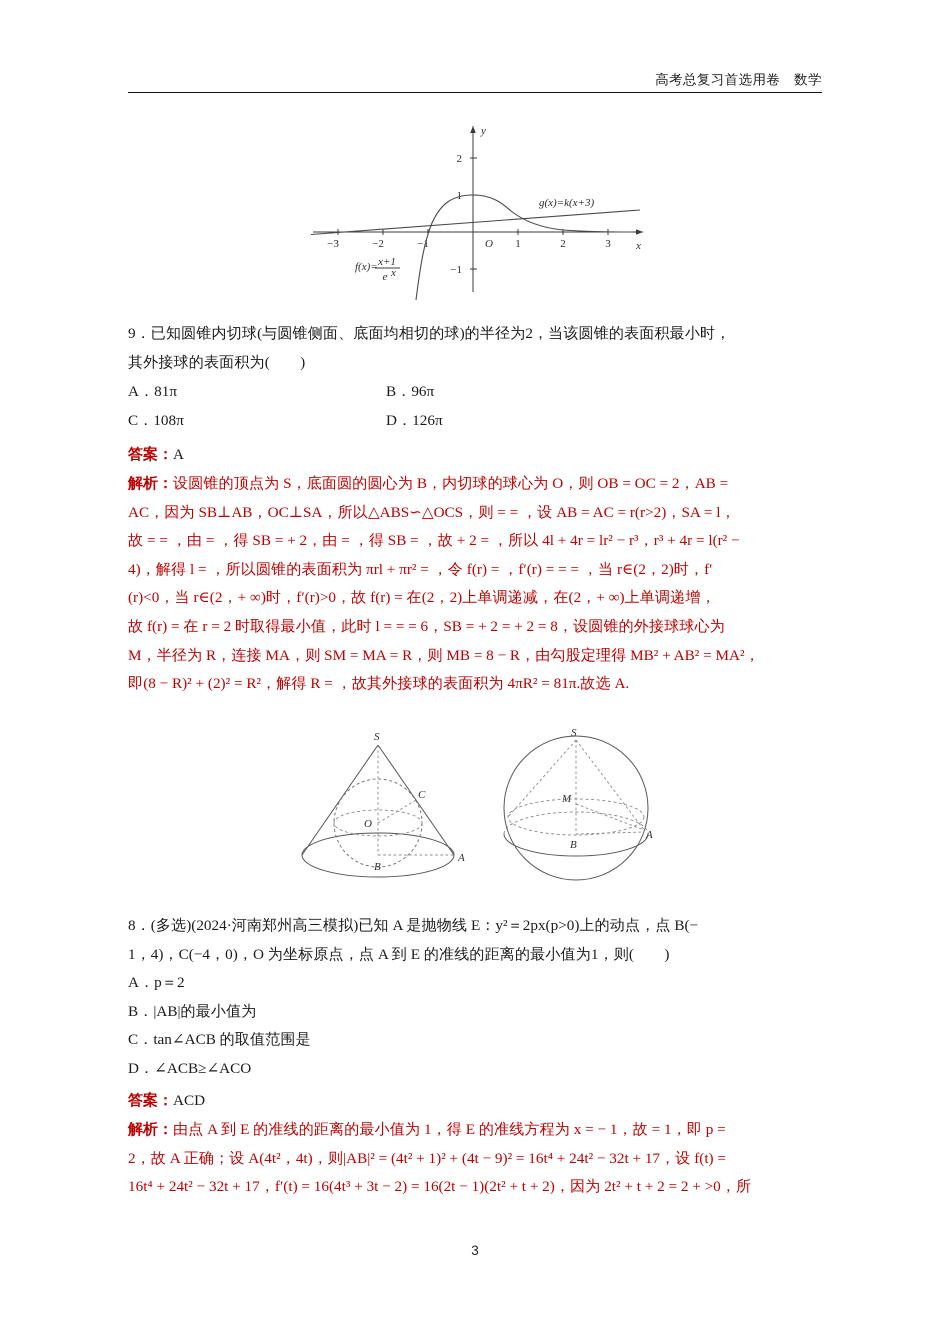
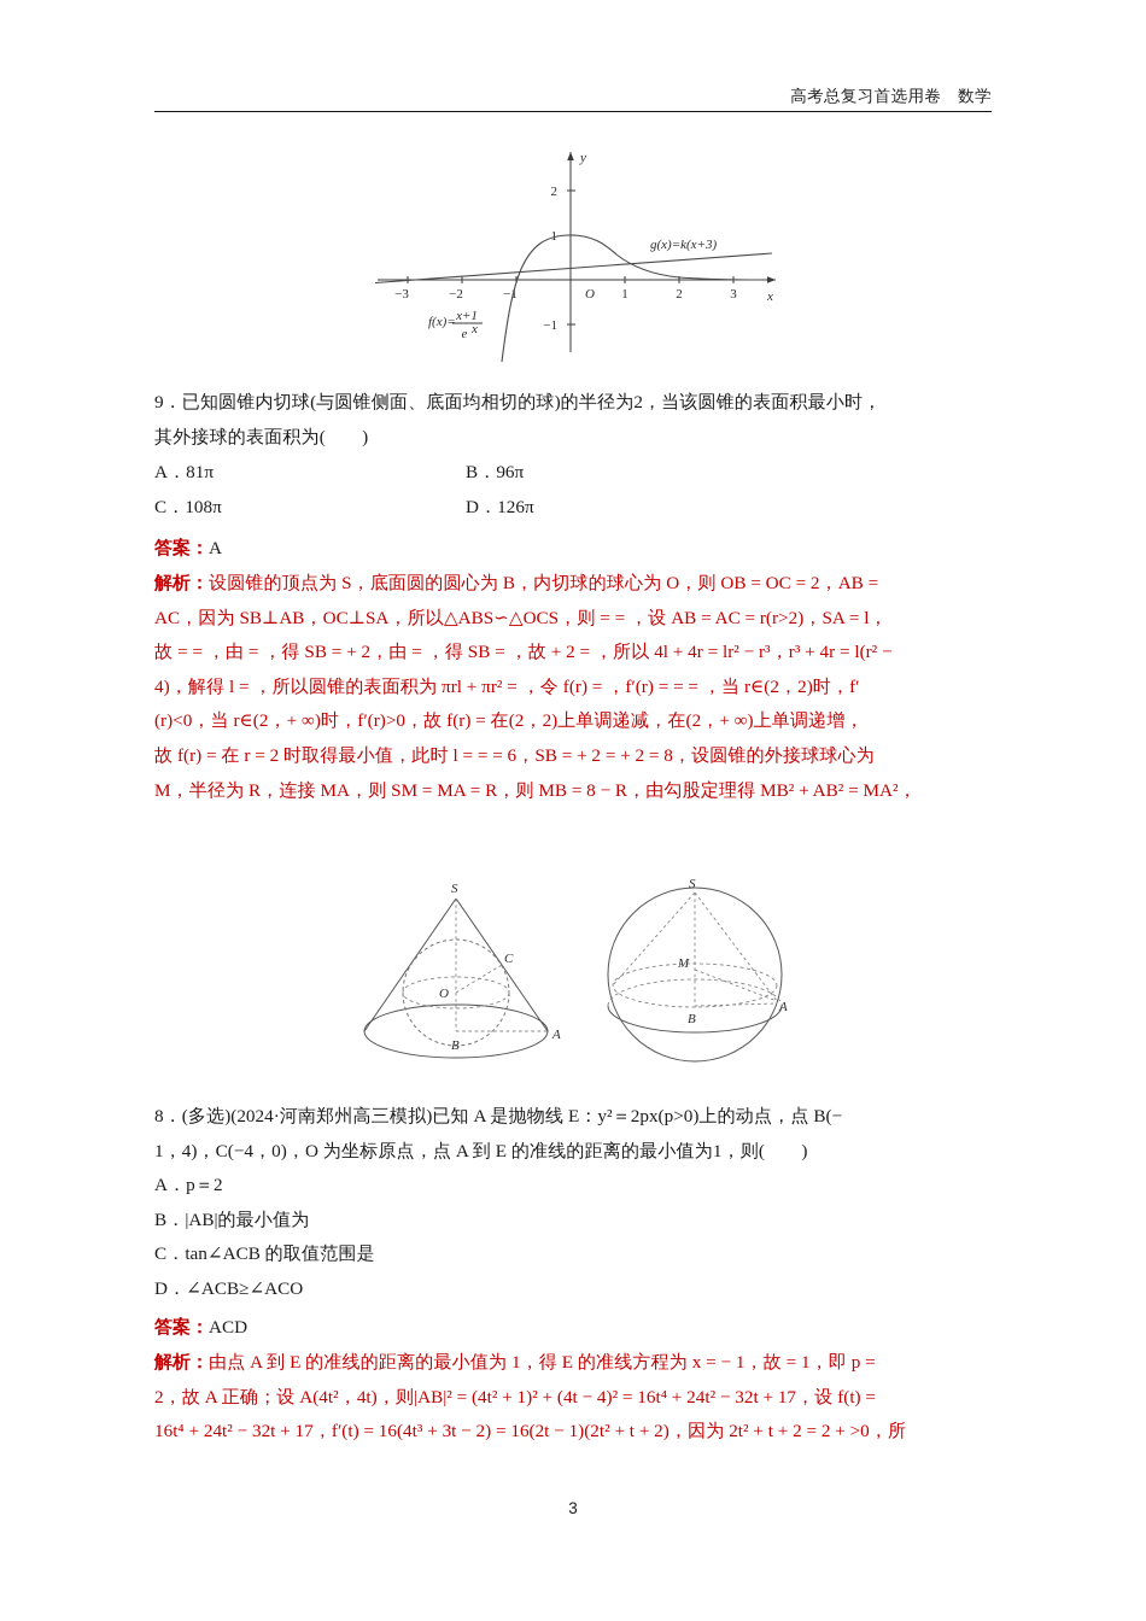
  高考总复习首选用卷 数学
  −3
  −2
  −1
  1
  2
  3
  2
  1
  −1
  O
  x
  y
  g(x)=k(x+3)
  f(x)=
  x+1
  e
  x
  9．已知圆锥内切球(与圆锥侧面、底面均相切的球)的半径为2，当该圆锥的表面积最小时，
  其外接球的表面积为( )
  A．81π
  B．96π
  C．108π
  D．126π
  答案：A
  解析：设圆锥的顶点为 S，底面圆的圆心为 B，内切球的球心为 O，则 OB = OC = 2，AB =
  AC，因为 SB⊥AB，OC⊥SA，所以△ABS∽△OCS，则 = = ，设 AB = AC = r(r>2)，SA = l，
  故 = = ，由 = ，得 SB = + 2，由 = ，得 SB = ，故 + 2 = ，所以 4l + 4r = lr² − r³，r³ + 4r = l(r² −
  4)，解得 l = ，所以圆锥的表面积为 πrl + πr² = ，令 f(r) = ，f′(r) = = = ，当 r∈(2，2)时，f′
  (r)<0，当 r∈(2，+ ∞)时，f′(r)>0，故 f(r) = 在(2，2)上单调递减，在(2，+ ∞)上单调递增，
  故 f(r) = 在 r = 2 时取得最小值，此时 l = = = 6，SB = + 2 = + 2 = 8，设圆锥的外接球球心为
  M，半径为 R，连接 MA，则 SM = MA = R，则 MB = 8 − R，由勾股定理得 MB² + AB² = MA²，
- 即(8 − R)² + (2)² = R²，解得 R = ，故其外接球的表面积为 4πR² = 81π.故选 A.
  S
  C
  O
  B
  A
  S
  M
  B
  A
  8．(多选)(2024·河南郑州高三模拟)已知 A 是抛物线 E：y²＝2px(p>0)上的动点，点 B(−
  1，4)，C(−4，0)，O 为坐标原点，点 A 到 E 的准线的距离的最小值为1，则( )
  A．p＝2
  B．|AB|的最小值为
  C．tan∠ACB 的取值范围是
  D．∠ACB≥∠ACO
  答案：ACD
  解析：由点 A 到 E 的准线的距离的最小值为 1，得 E 的准线方程为 x = − 1，故 = 1，即 p =
- 2，故 A 正确；设 A(4t²，4t)，则|AB|² = (4t² + 1)² + (4t − 9)² = 16t⁴ + 24t² − 32t + 17，设 f(t) =
+ 2，故 A 正确；设 A(4t²，4t)，则|AB|² = (4t² + 1)² + (4t − 4)² = 16t⁴ + 24t² − 32t + 17，设 f(t) =
  16t⁴ + 24t² − 32t + 17，f′(t) = 16(4t³ + 3t − 2) = 16(2t − 1)(2t² + t + 2)，因为 2t² + t + 2 = 2 + >0，所
  3
